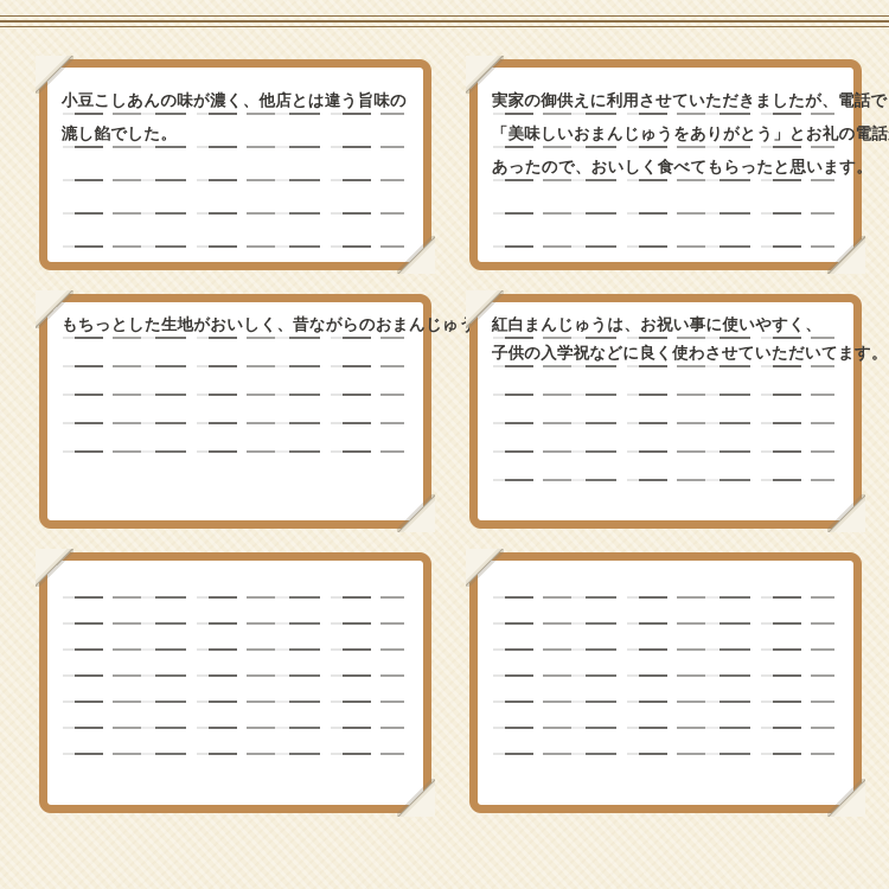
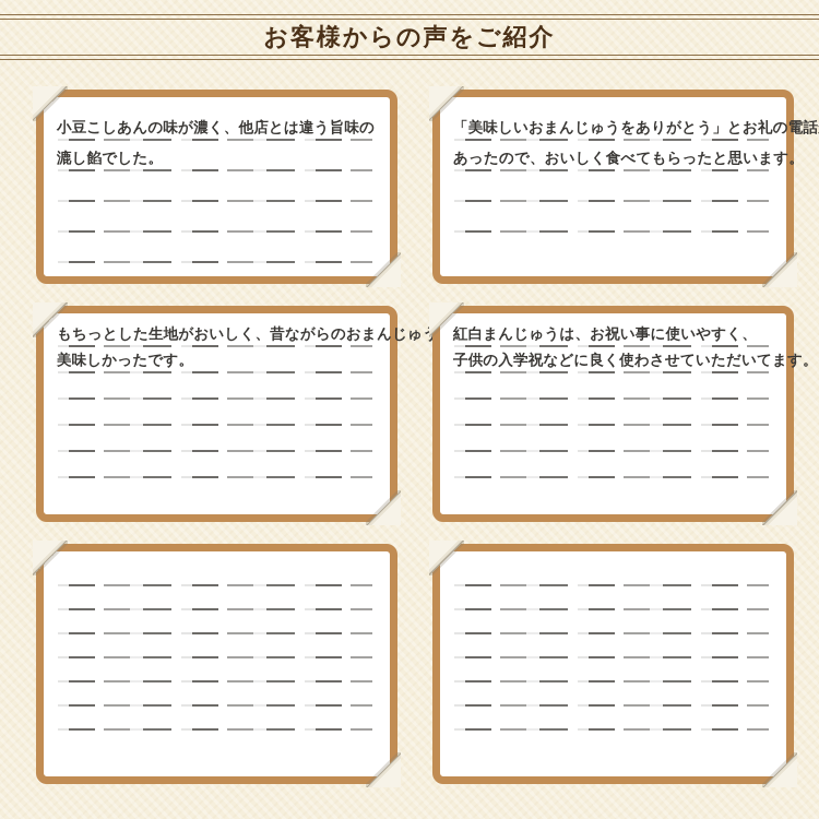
+ お客様からの声をご紹介
  小豆こしあんの味が濃く、他店とは違う旨味の
  漉し餡でした。
- 実家の御供えに利用させていただきましたが、電話で
  「美味しいおまんじゅうをありがとう」とお礼の電話
  あったので、おいしく食べてもらったと思います。
  ちっとした生地がおいしく、昔ながらのおまんじゅ
+ 美味しかったです。
  白まんじゅうは、お祝い事に使いやすく、
  子供の入学祝などに良く使わさせていただいてます。
